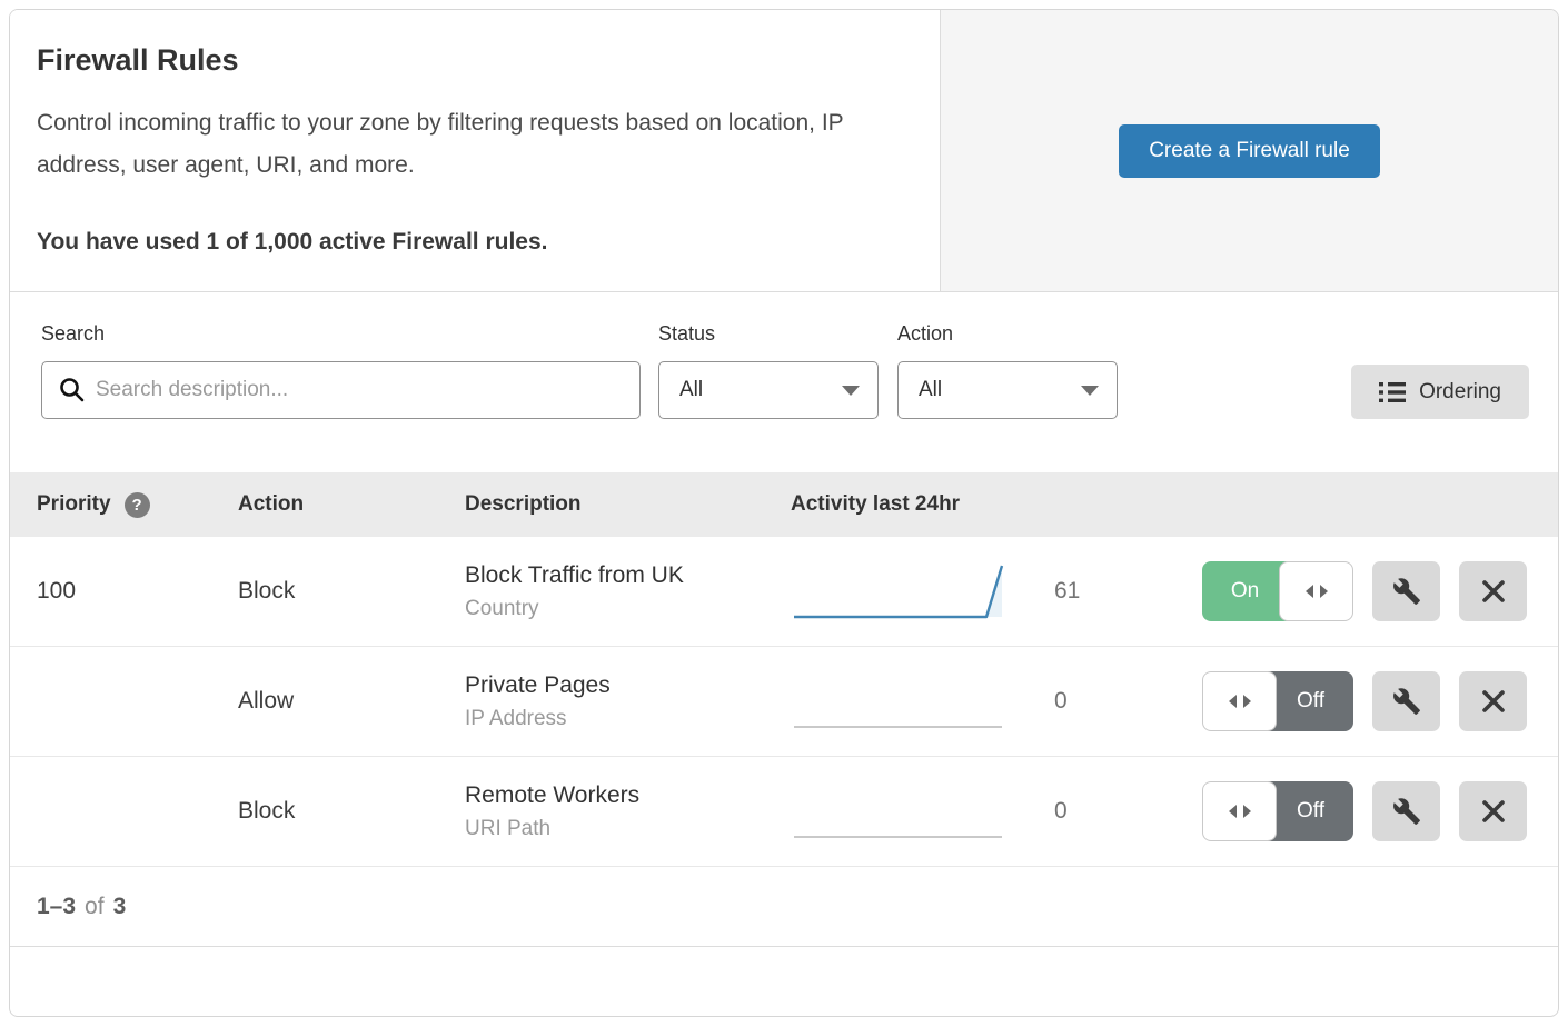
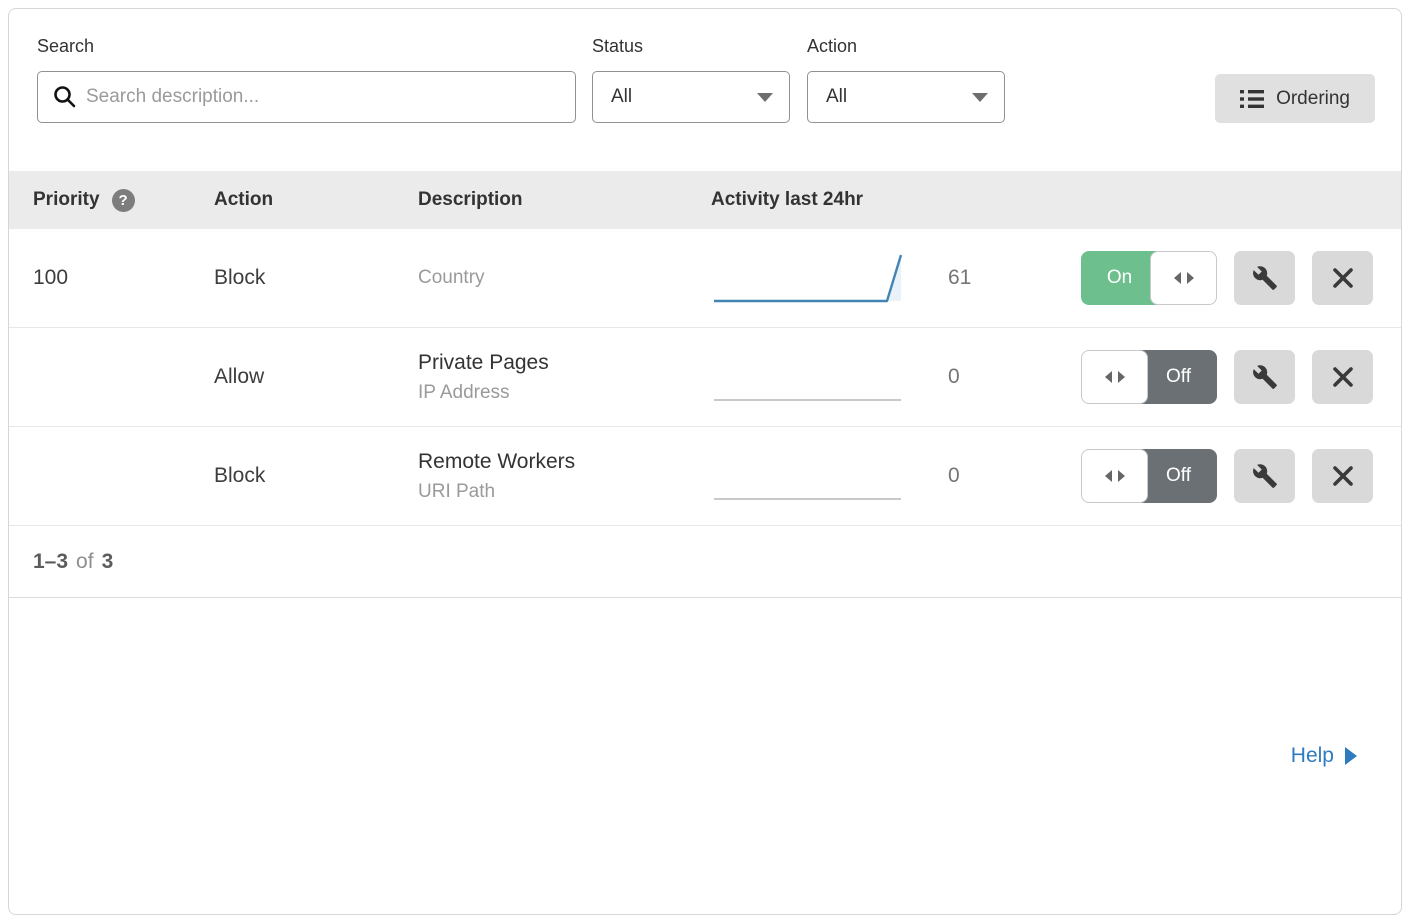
- Firewall Rules
- Control incoming traffic to your zone by filtering requests based on location, IP address, user agent, URI, and more.
- You have used 1 of 1,000 active Firewall rules.
- Create a Firewall rule
  Search
  Search description...
  Status
  All
  Action
  All
  Ordering
  Priority
  ?
  Action
  Description
  Activity last 24hr
  100
  Block
- Block Traffic from UK
  Country
  61
  On
  Allow
  Private Pages
  IP Address
  0
  Off
  Block
  Remote Workers
  URI Path
  0
  Off
  1–3
  of
  3
+ Help
